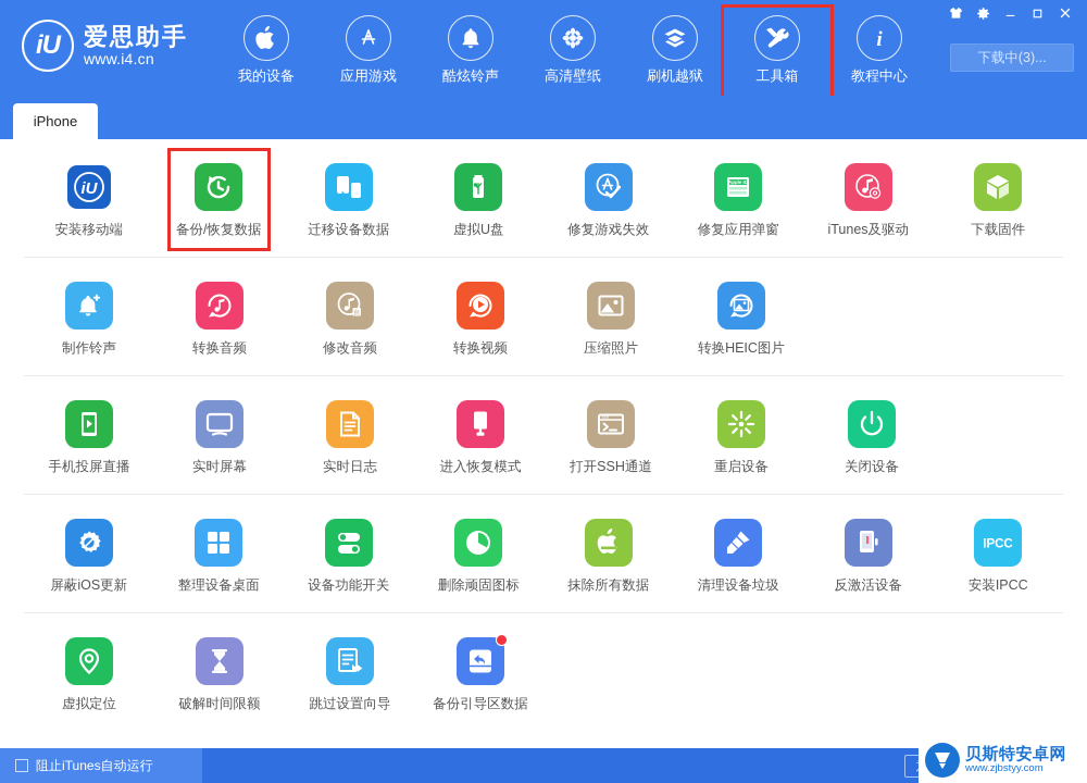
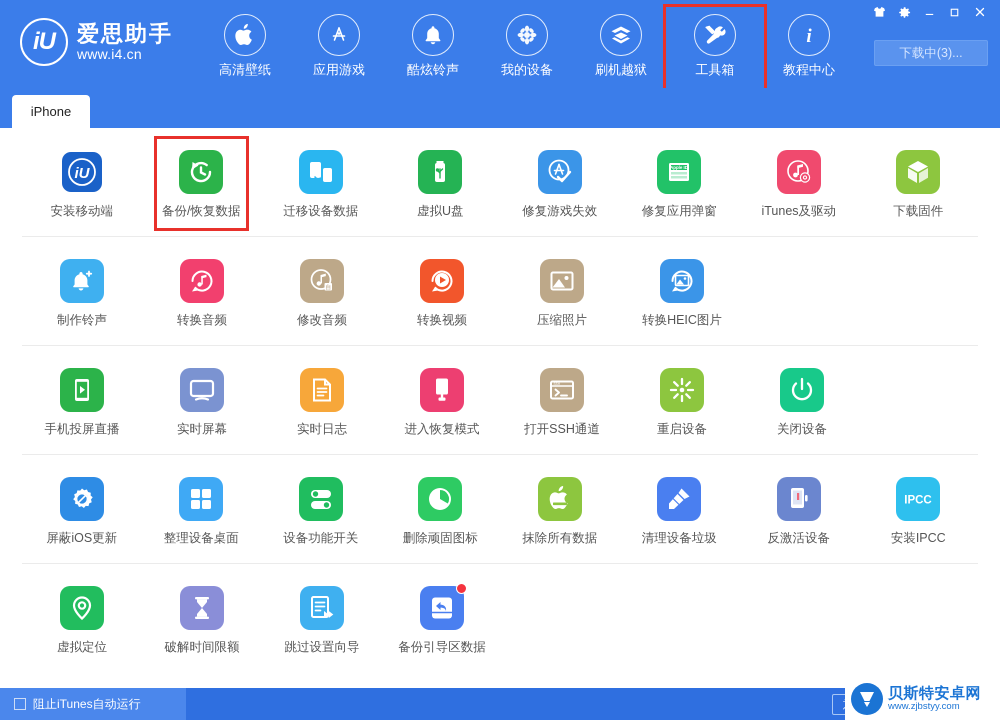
  iU
  爱思助手
  www.i4.cn
- 我的设备
+ 高清壁纸
  应用游戏
  酷炫铃声
- 高清壁纸
+ 我的设备
  刷机越狱
  工具箱
  i
  教程中心
  下载中(3)...
  iPhone
  iU
  安装移动端
  备份/恢复数据
  迁移设备数据
  虚拟U盘
  修复游戏失效
  修复应用弹窗
  iTunes及驱动
  下载固件
  制作铃声
  转换音频
  修改音频
  转换视频
  压缩照片
  转换HEIC图片
  手机投屏直播
  实时屏幕
  实时日志
  进入恢复模式
  打开SSH通道
  重启设备
  关闭设备
  屏蔽iOS更新
  整理设备桌面
  设备功能开关
  删除顽固图标
  抹除所有数据
  清理设备垃圾
  反激活设备
  IPCC
  安装IPCC
  虚拟定位
  破解时间限额
  跳过设置向导
  备份引导区数据
  阻止iTunes自动运行
  贝斯特安卓网
  www.zjbstyy.com
